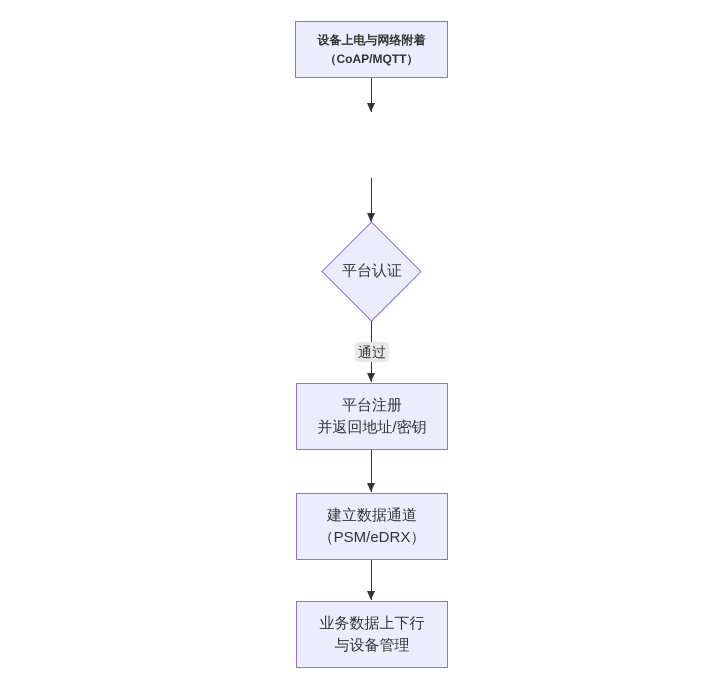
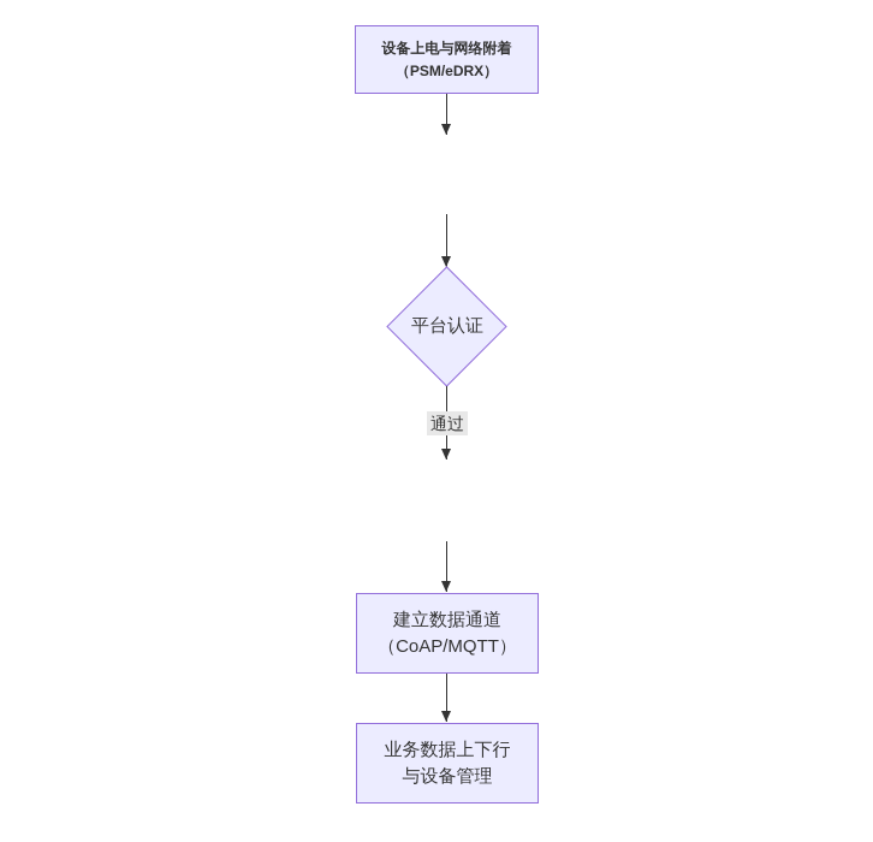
  设备上电与网络附着
- （CoAP/MQTT）
+ （PSM/eDRX）
  平台认证
  通过
- 平台注册
- 并返回地址/密钥
  建立数据通道
- （PSM/eDRX）
+ （CoAP/MQTT）
  业务数据上下行
  与设备管理
